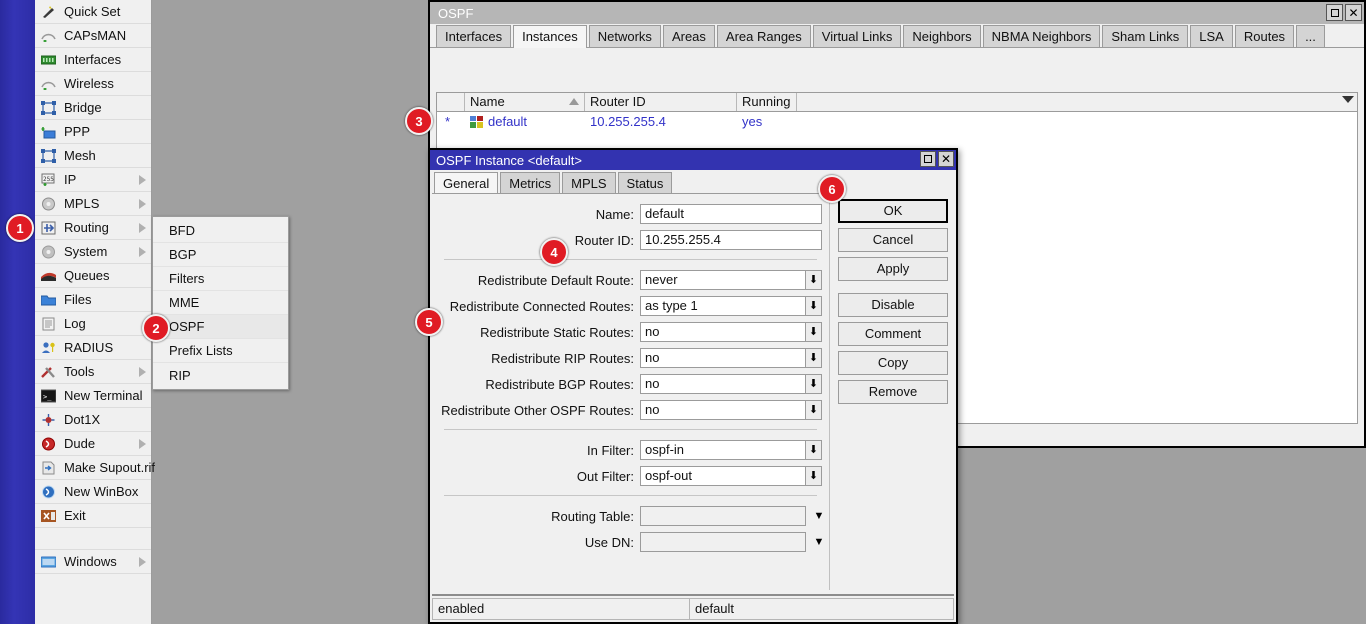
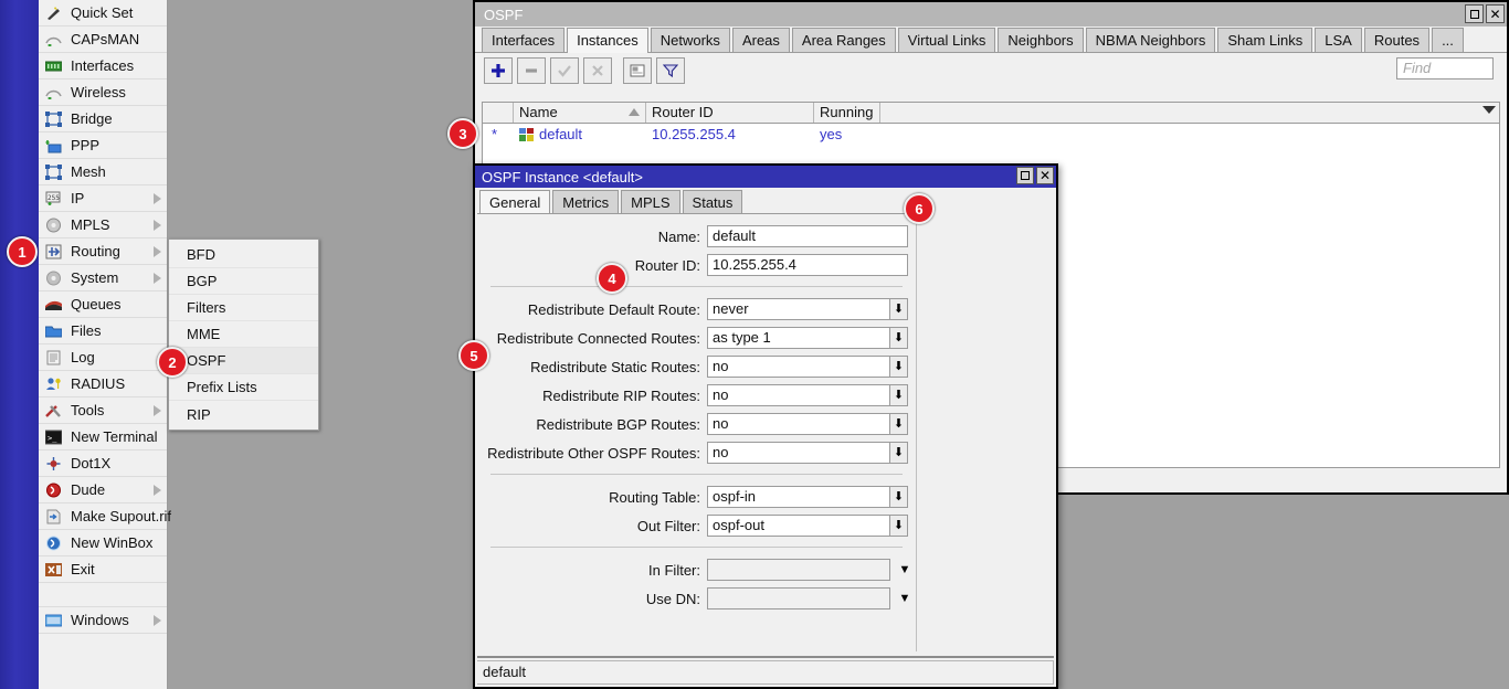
  Quick Set
  CAPsMAN
  Interfaces
  Wireless
  Bridge
  PPP
  Mesh
  IP
  MPLS
  Routing
  System
  Queues
  Files
  Log
  RADIUS
  Tools
  >_
  New Terminal
  Dot1X
  Dude
  Make Supout.rif
  New WinBox
  Exit
  Windows
  BFD
  BGP
  Filters
  MME
  OSPF
  Prefix Lists
  RIP
  OSPF
  ✕
  Interfaces
  Instances
  Networks
  Areas
  Area Ranges
  Virtual Links
  Neighbors
  NBMA Neighbors
  Sham Links
  LSA
  Routes
  ...
+ Find
  Name
  Router ID
  Running
  *
  default
  10.255.255.4
  yes
  OSPF Instance <default>
  ✕
  General
  Metrics
  MPLS
  Status
  Name:
  default
  Router ID:
  10.255.255.4
  Redistribute Default Route:
  never
  ⬇
  Redistribute Connected Routes:
  as type 1
  ⬇
  Redistribute Static Routes:
  no
  ⬇
  Redistribute RIP Routes:
  no
  ⬇
  Redistribute BGP Routes:
  no
  ⬇
  Redistribute Other OSPF Routes:
  no
  ⬇
- In Filter:
+ Routing Table:
  ospf-in
  ⬇
  Out Filter:
  ospf-out
  ⬇
- Routing Table:
+ In Filter:
  ▼
  Use DN:
  ▼
- OK
- Cancel
- Apply
- Disable
- Comment
- Copy
- Remove
- enabled
  default
  1
  2
  3
  4
  5
  6
